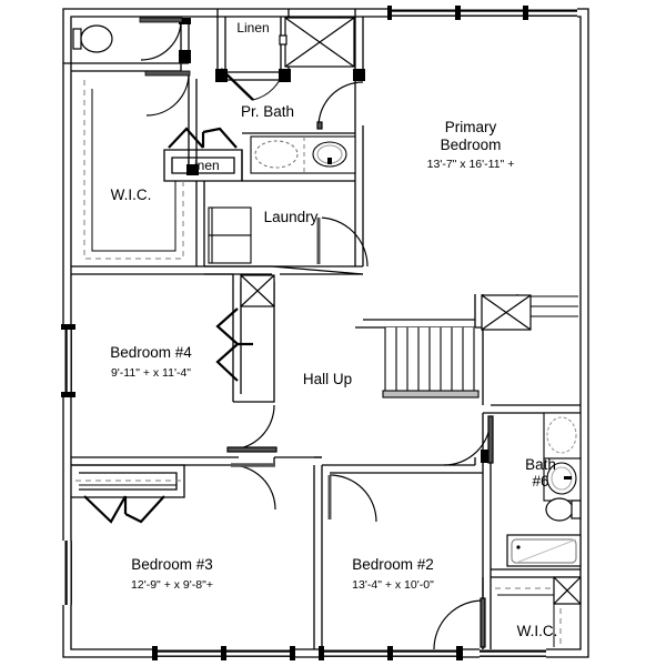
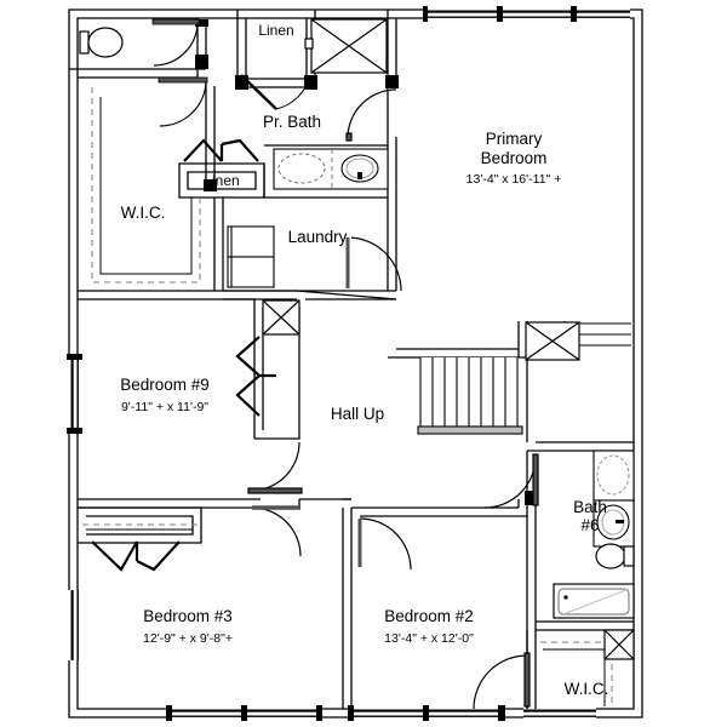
  Primary
  Bedroom
- 13'-7" x 16'-11" +
+ 13'-4" x 16'-11" +
- Bedroom #4
+ Bedroom #9
- 9'-11" + x 11'-4"
+ 9'-11" + x 11'-9"
  Bedroom #3
  12'-9" + x 9'-8"+
  Bedroom #2
- 13'-4" + x 10'-0"
+ 13'-4" + x 12'-0"
  Linen
  Pr. Bath
  Linen
  W.I.C.
  Laundry
  Hall Up
  Bath
  #6
  W.I.C.
